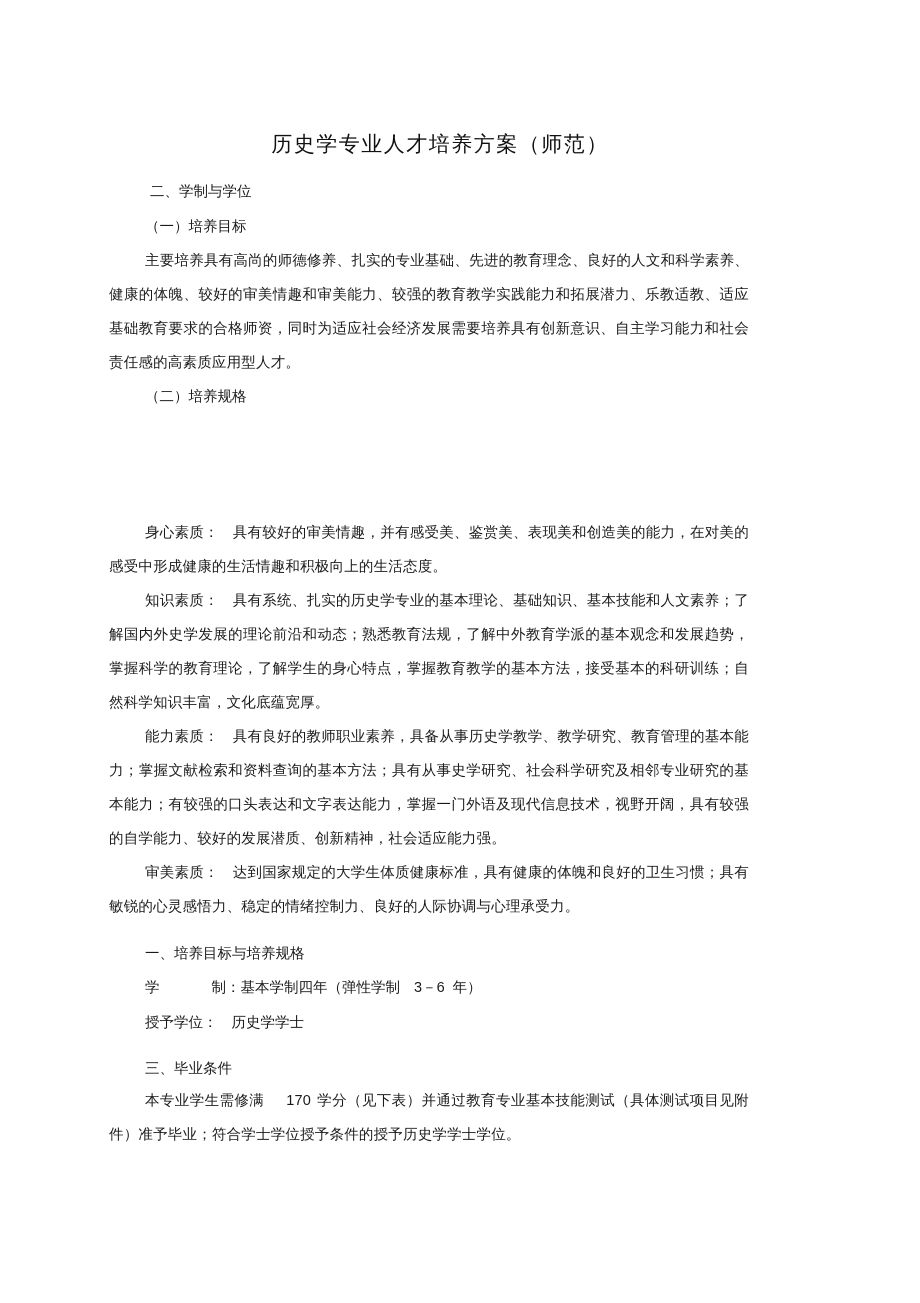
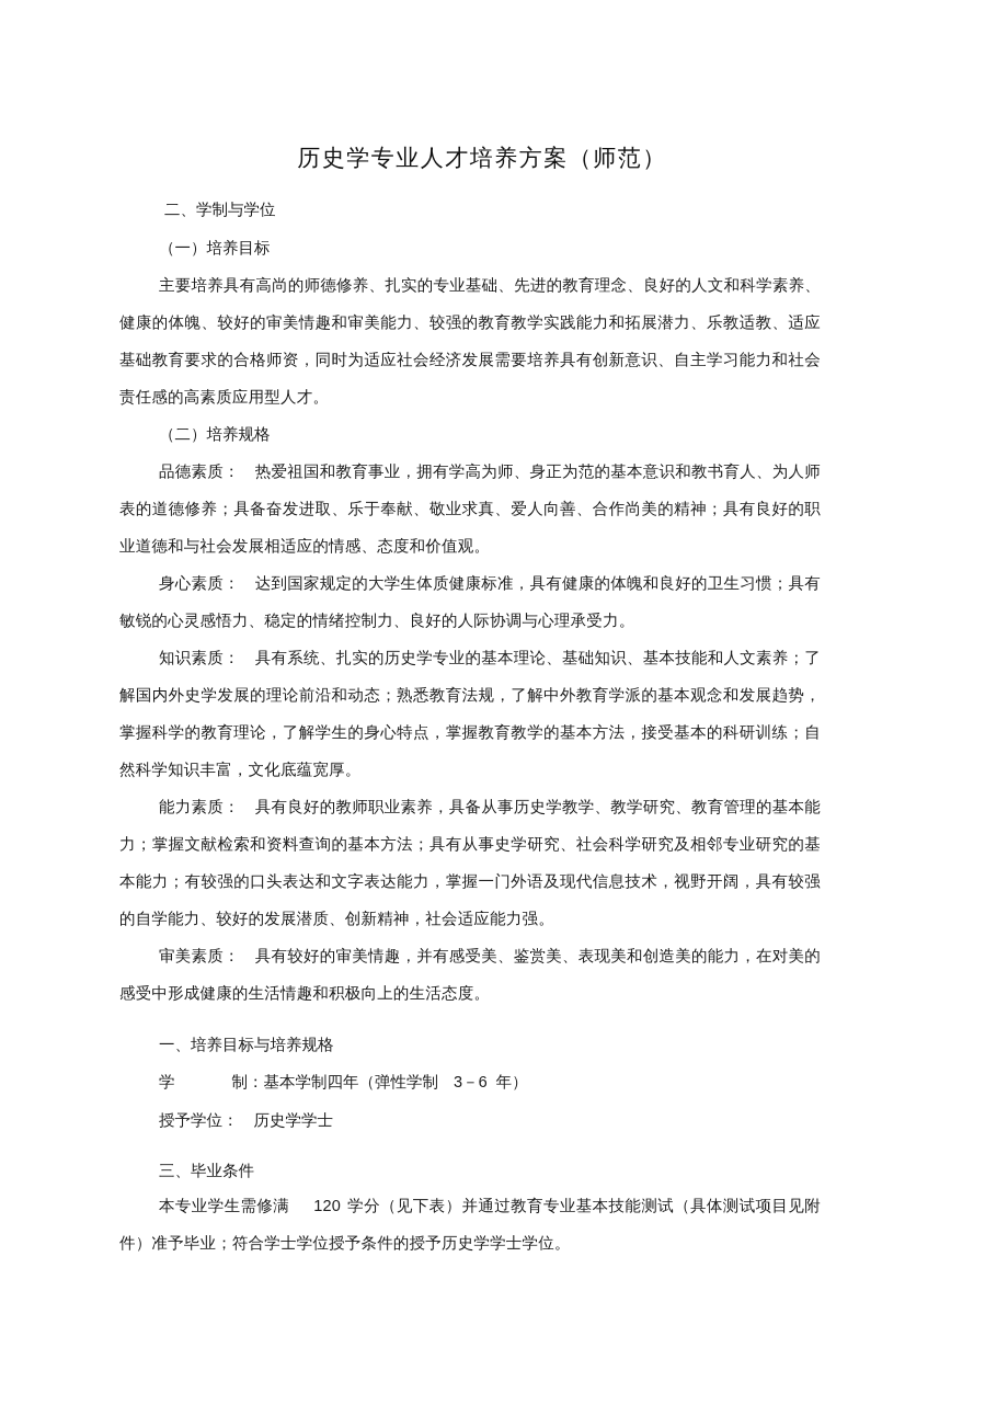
  历史学专业人才培养方案（师范）
  二、学制与学位
  （一）培养目标
  主要培养具有高尚的师德修养、扎实的专业基础、先进的教育理念、良好的人文和科学素养、健康的体魄、较好的审美情趣和审美能力、较强的教育教学实践能力和拓展潜力、乐教适教、适应基础教育要求的合格师资，同时为适应社会经济发展需要培养具有创新意识、自主学习能力和社会责任感的高素质应用型人才。
  （二）培养规格
+ 品德素质： 热爱祖国和教育事业，拥有学高为师、身正为范的基本意识和教书育人、为人师表的道德修养；具备奋发进取、乐于奉献、敬业求真、爱人向善、合作尚美的精神；具有良好的职业道德和与社会发展相适应的情感、态度和价值观。
- 身心素质： 具有较好的审美情趣，并有感受美、鉴赏美、表现美和创造美的能力，在对美的感受中形成健康的生活情趣和积极向上的生活态度。
+ 身心素质： 达到国家规定的大学生体质健康标准，具有健康的体魄和良好的卫生习惯；具有敏锐的心灵感悟力、稳定的情绪控制力、良好的人际协调与心理承受力。
  知识素质： 具有系统、扎实的历史学专业的基本理论、基础知识、基本技能和人文素养；了解国内外史学发展的理论前沿和动态；熟悉教育法规，了解中外教育学派的基本观念和发展趋势，掌握科学的教育理论，了解学生的身心特点，掌握教育教学的基本方法，接受基本的科研训练；自然科学知识丰富，文化底蕴宽厚。
  能力素质： 具有良好的教师职业素养，具备从事历史学教学、教学研究、教育管理的基本能力；掌握文献检索和资料查询的基本方法；具有从事史学研究、社会科学研究及相邻专业研究的基本能力；有较强的口头表达和文字表达能力，掌握一门外语及现代信息技术，视野开阔，具有较强的自学能力、较好的发展潜质、创新精神，社会适应能力强。
- 审美素质： 达到国家规定的大学生体质健康标准，具有健康的体魄和良好的卫生习惯；具有敏锐的心灵感悟力、稳定的情绪控制力、良好的人际协调与心理承受力。
+ 审美素质： 具有较好的审美情趣，并有感受美、鉴赏美、表现美和创造美的能力，在对美的感受中形成健康的生活情趣和积极向上的生活态度。
  一、培养目标与培养规格
  学 制：基本学制四年（弹性学制 3－6 年）
  授予学位： 历史学学士
  三、毕业条件
- 本专业学生需修满 170 学分（见下表）并通过教育专业基本技能测试（具体测试项目见附件）准予毕业；符合学士学位授予条件的授予历史学学士学位。
+ 本专业学生需修满 120 学分（见下表）并通过教育专业基本技能测试（具体测试项目见附件）准予毕业；符合学士学位授予条件的授予历史学学士学位。
